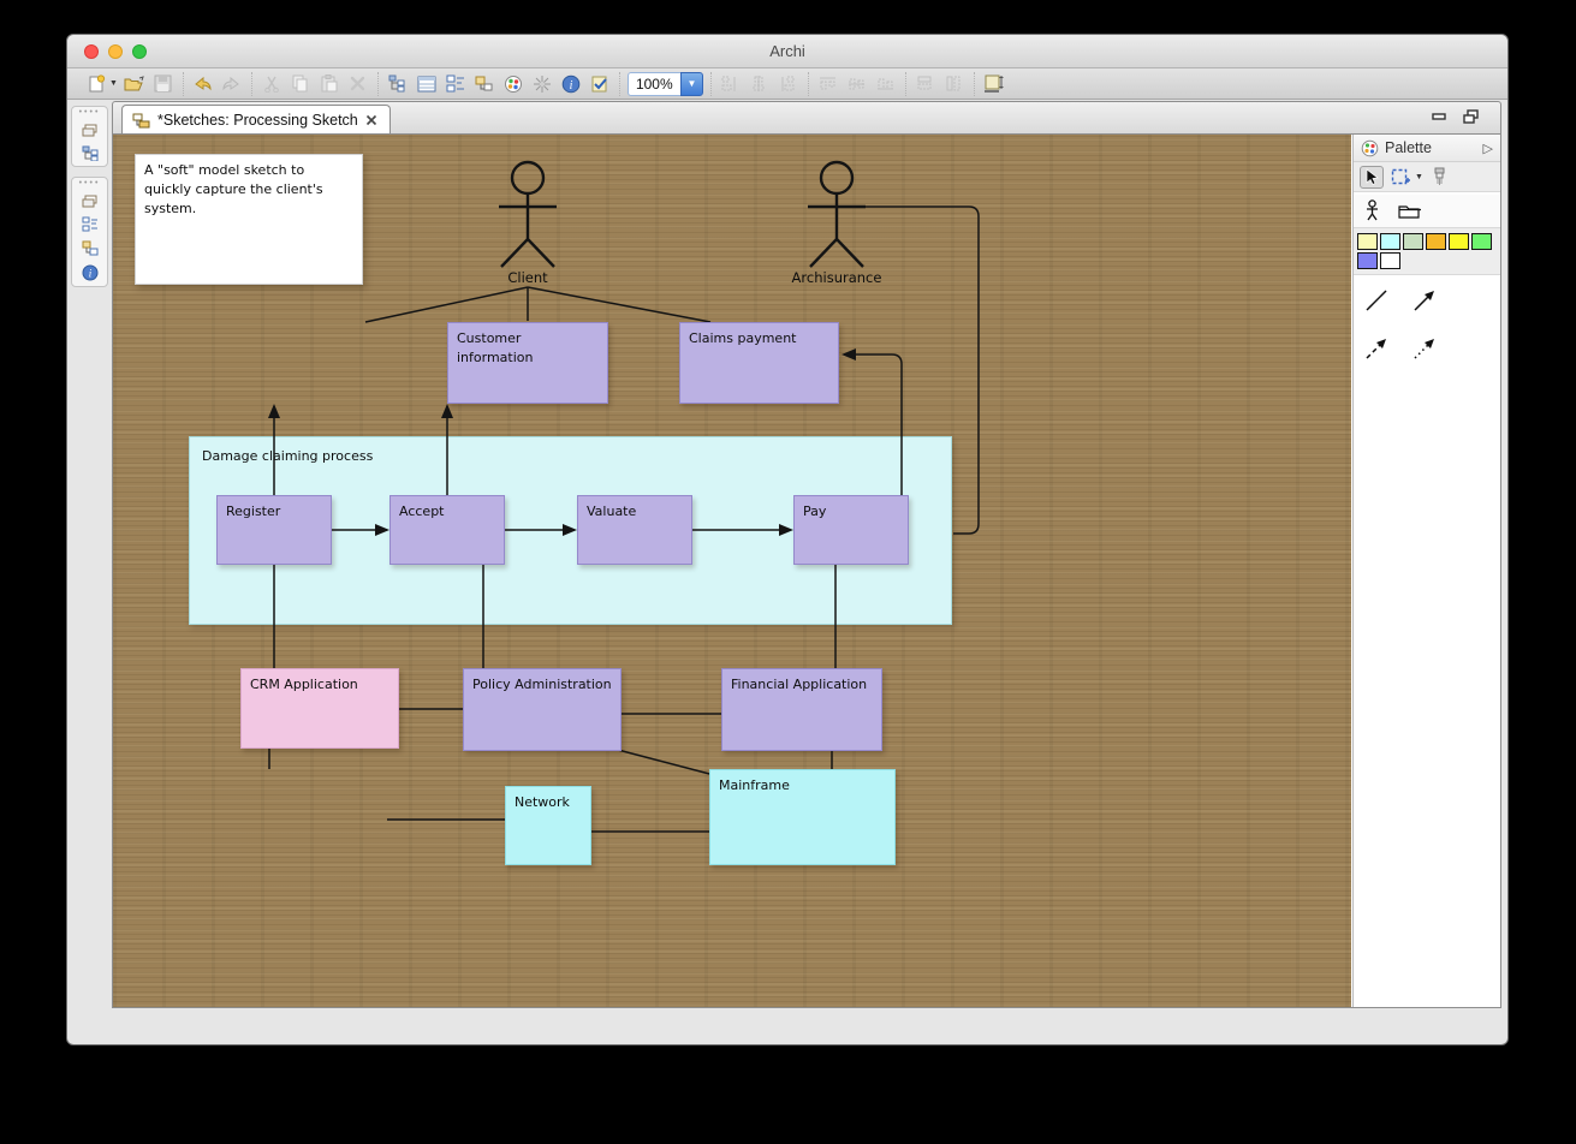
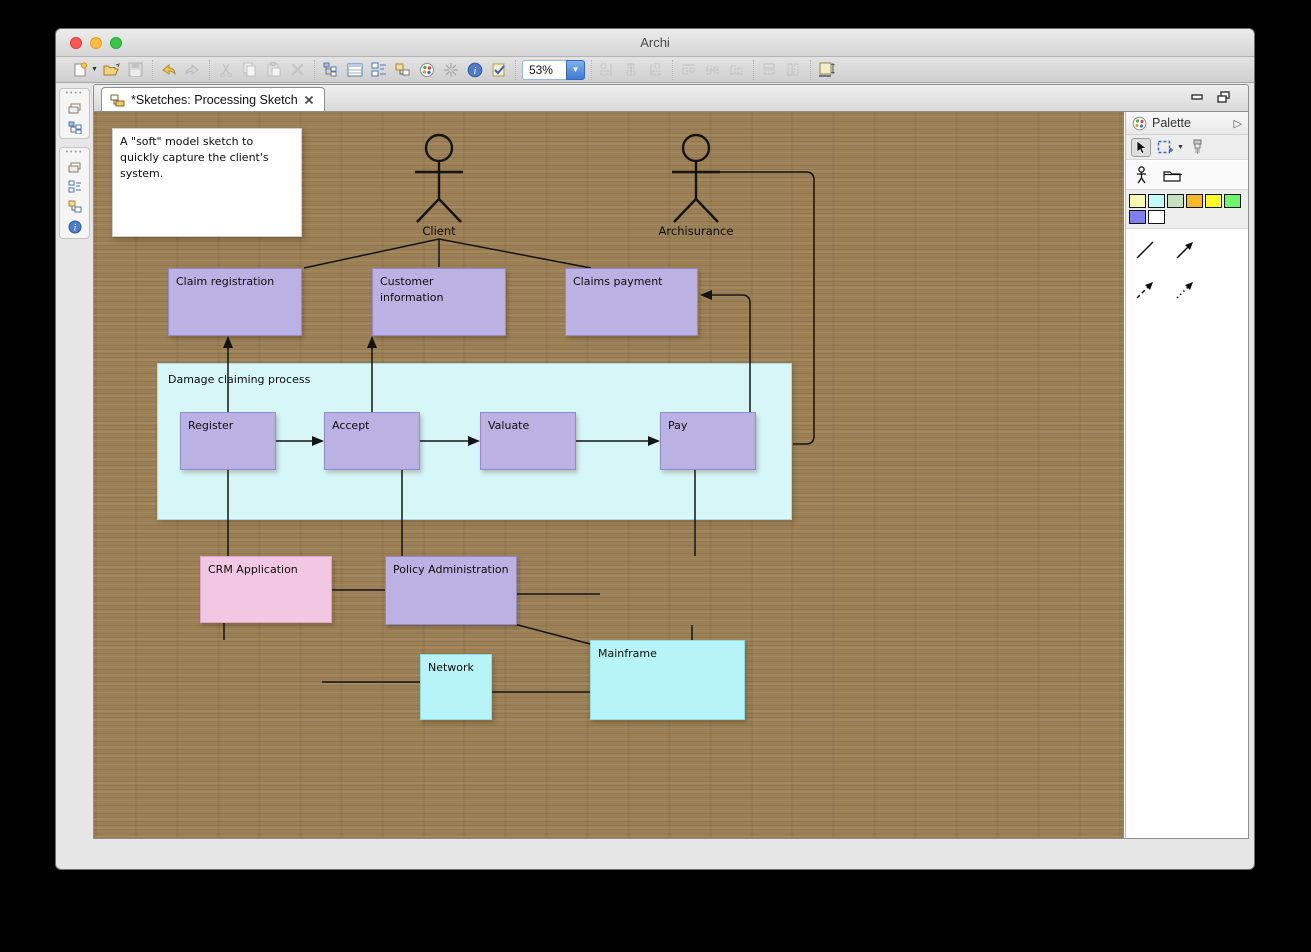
  Archi
  i
- 100%
+ 53%
  ▼
  i
  *Sketches: Processing Sketch
  A "soft" model sketch to
  quickly capture the client's
  system.
  Client
  Archisurance
  Damage claiming process
+ Claim registration
  Customer information
  Claims payment
  Register
  Accept
  Valuate
  Pay
  CRM Application
  Policy Administration
- Financial Application
  Network
  Mainframe
  Palette
  ▷
